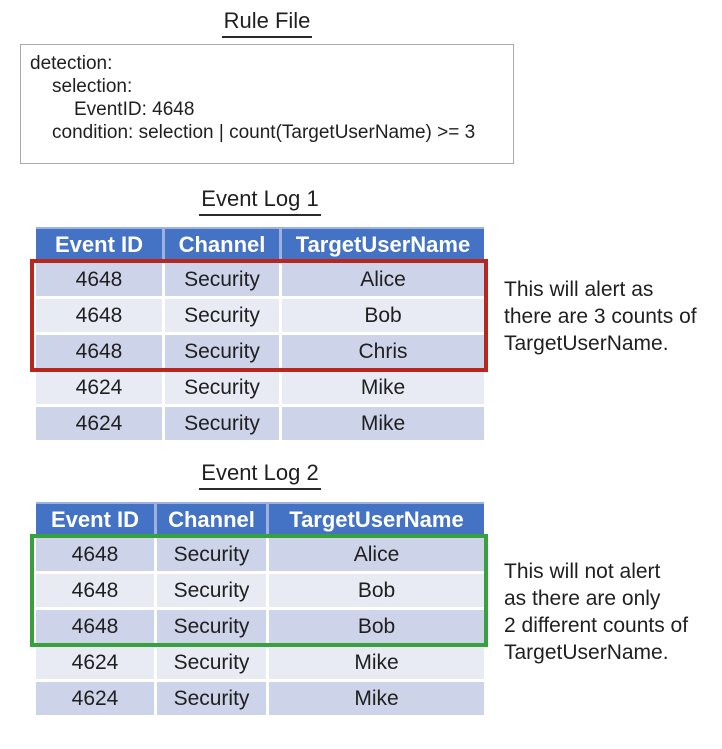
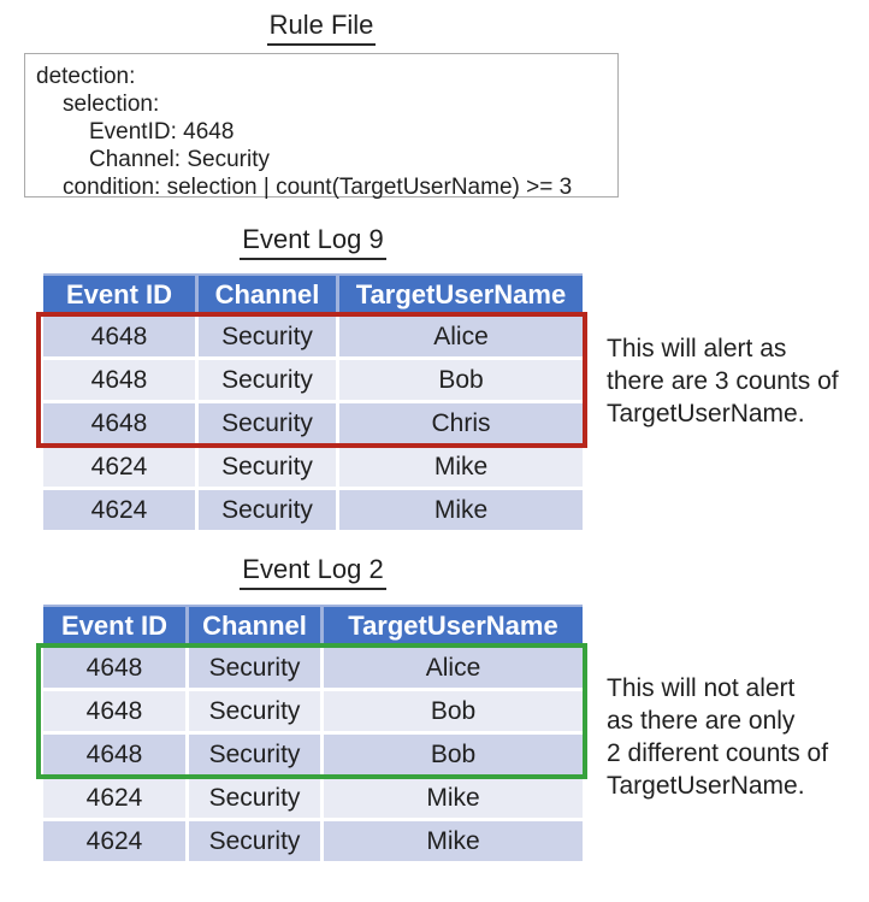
  Rule File
  detection:
  selection:
  EventID: 4648
+ Channel: Security
  condition: selection | count(TargetUserName) >= 3
- Event Log 1
+ Event Log 9
  Event ID
  Channel
  TargetUserName
  4648
  Security
  Alice
  4648
  Security
  Bob
  4648
  Security
  Chris
  4624
  Security
  Mike
  4624
  Security
  Mike
  This will alert as
  there are 3 counts of
  TargetUserName.
  Event Log 2
  Event ID
  Channel
  TargetUserName
  4648
  Security
  Alice
  4648
  Security
  Bob
  4648
  Security
  Bob
  4624
  Security
  Mike
  4624
  Security
  Mike
  This will not alert
  as there are only
  2 different counts of
  TargetUserName.
